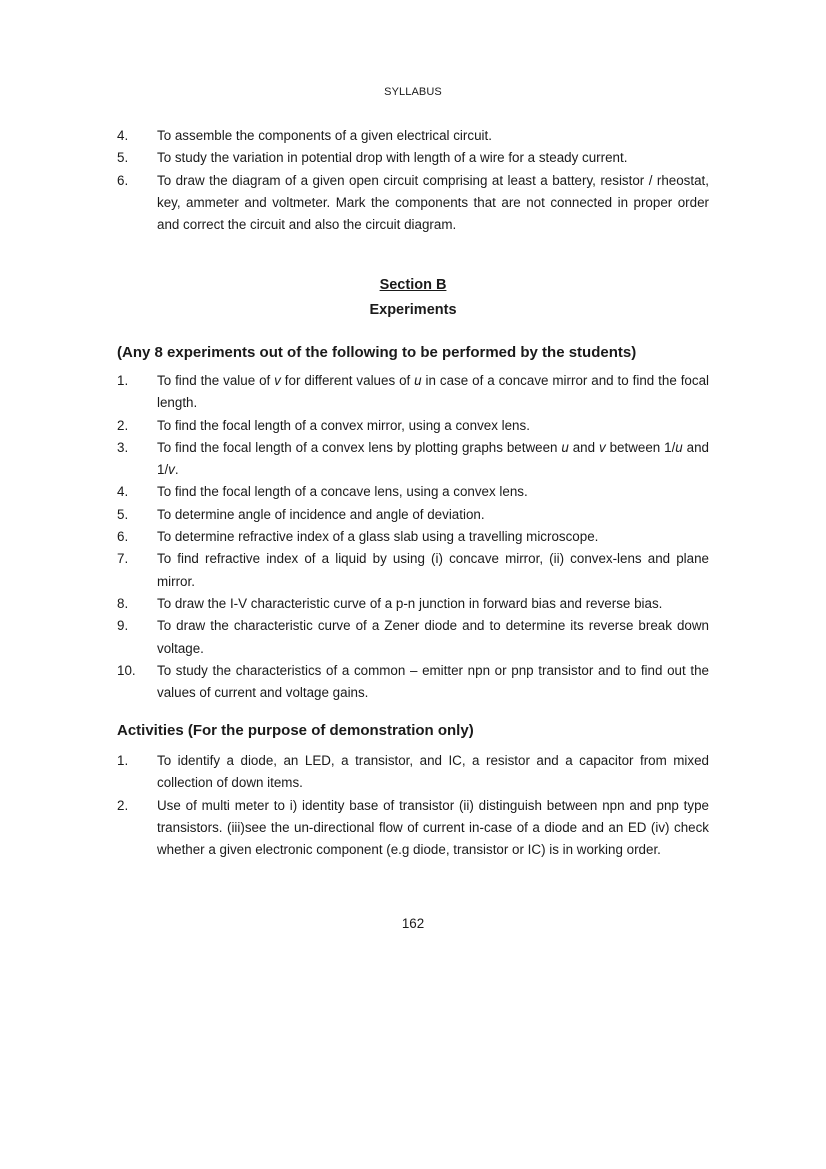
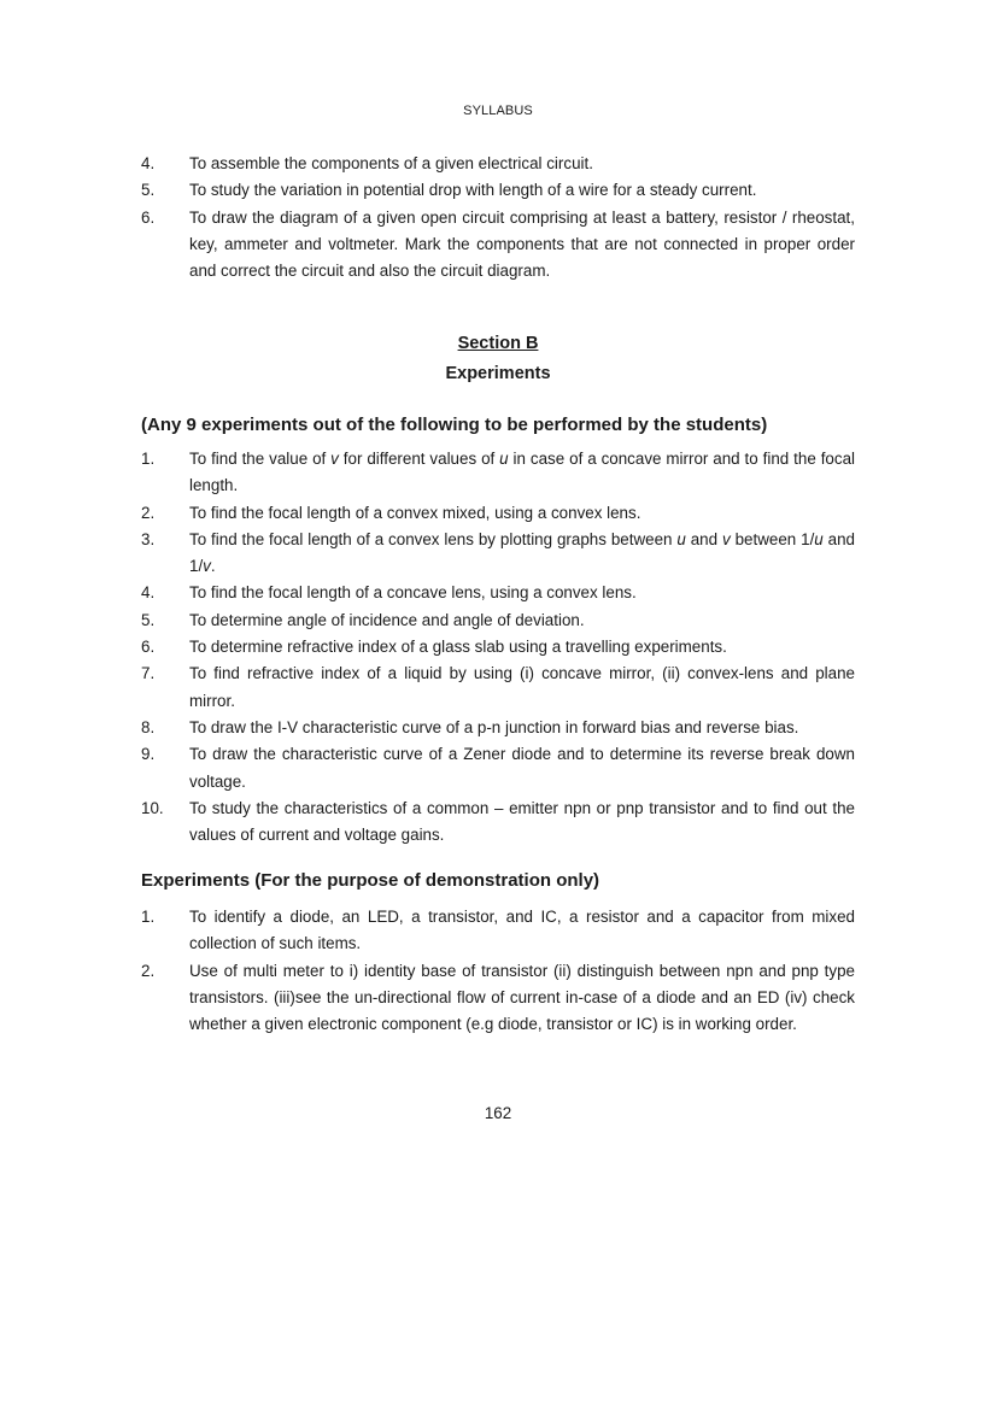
  SYLLABUS
  4.
  To assemble the components of a given electrical circuit.
  5.
  To study the variation in potential drop with length of a wire for a steady current.
  6.
  To draw the diagram of a given open circuit comprising at least a battery, resistor / rheostat, key, ammeter and voltmeter. Mark the components that are not connected in proper order and correct the circuit and also the circuit diagram.
  Section B
  Experiments
- (Any 8 experiments out of the following to be performed by the students)
+ (Any 9 experiments out of the following to be performed by the students)
  1.
  To find the value of v for different values of u in case of a concave mirror and to find the focal length.
  2.
- To find the focal length of a convex mirror, using a convex lens.
+ To find the focal length of a convex mixed, using a convex lens.
  3.
  To find the focal length of a convex lens by plotting graphs between u and v between 1/u and 1/v.
  4.
  To find the focal length of a concave lens, using a convex lens.
  5.
  To determine angle of incidence and angle of deviation.
  6.
- To determine refractive index of a glass slab using a travelling microscope.
+ To determine refractive index of a glass slab using a travelling experiments.
  7.
  To find refractive index of a liquid by using (i) concave mirror, (ii) convex-lens and plane mirror.
  8.
  To draw the I-V characteristic curve of a p-n junction in forward bias and reverse bias.
  9.
  To draw the characteristic curve of a Zener diode and to determine its reverse break down voltage.
  10.
  To study the characteristics of a common – emitter npn or pnp transistor and to find out the values of current and voltage gains.
- Activities (For the purpose of demonstration only)
+ Experiments (For the purpose of demonstration only)
  1.
- To identify a diode, an LED, a transistor, and IC, a resistor and a capacitor from mixed collection of down items.
+ To identify a diode, an LED, a transistor, and IC, a resistor and a capacitor from mixed collection of such items.
  2.
  Use of multi meter to i) identity base of transistor (ii) distinguish between npn and pnp type transistors. (iii)see the un-directional flow of current in-case of a diode and an ED (iv) check whether a given electronic component (e.g diode, transistor or IC) is in working order.
  162
